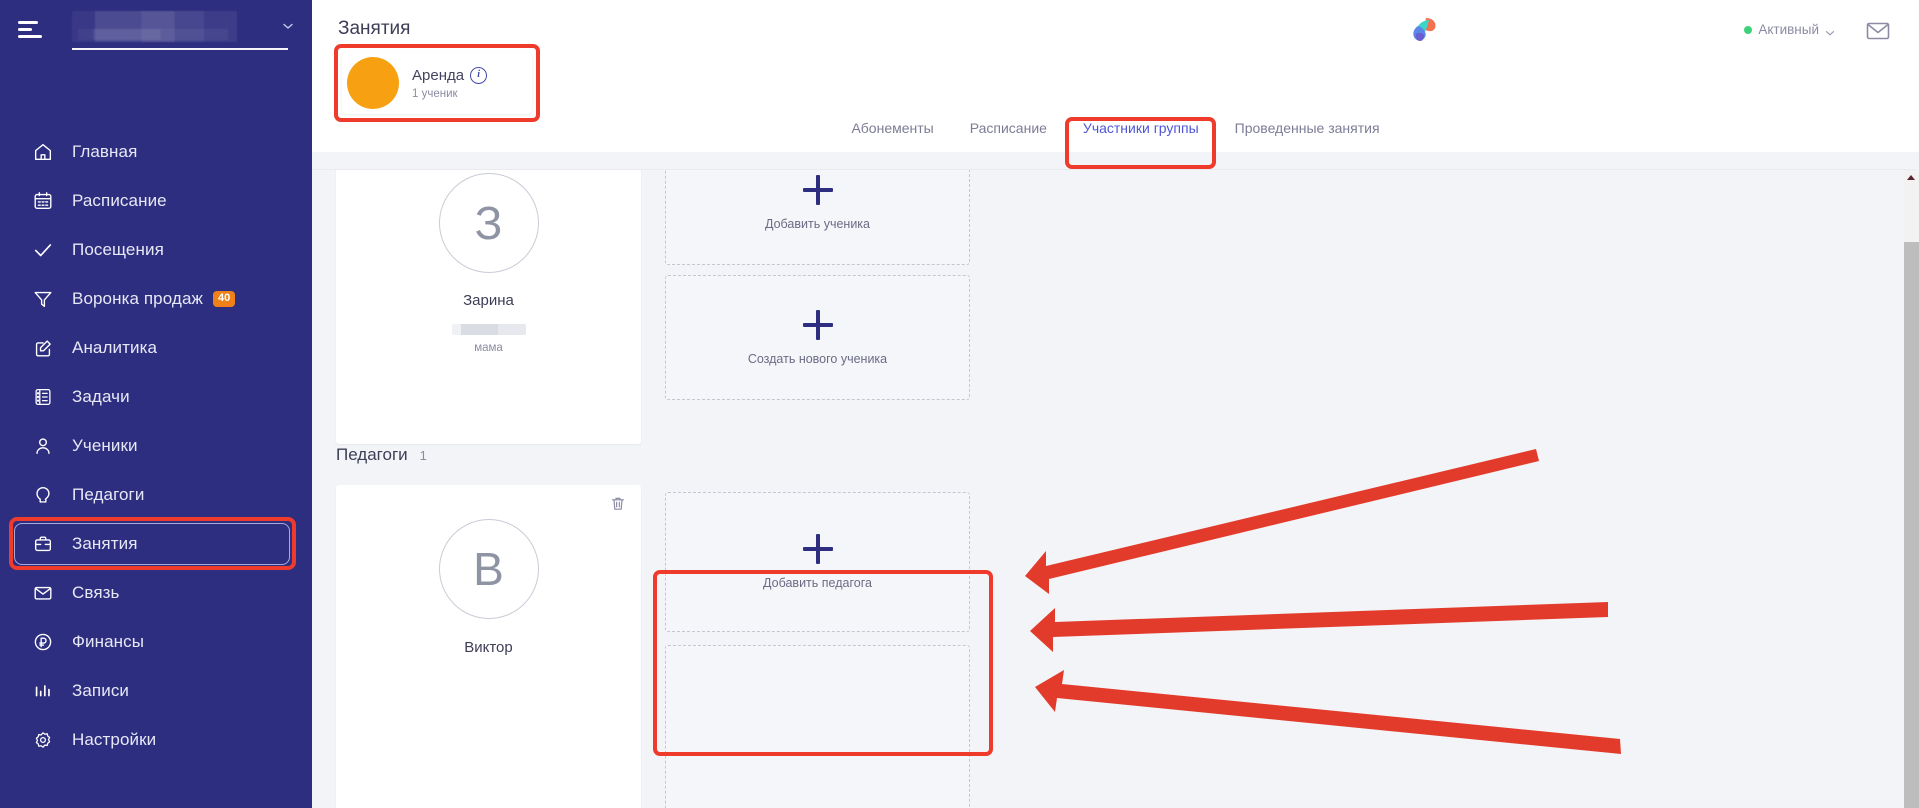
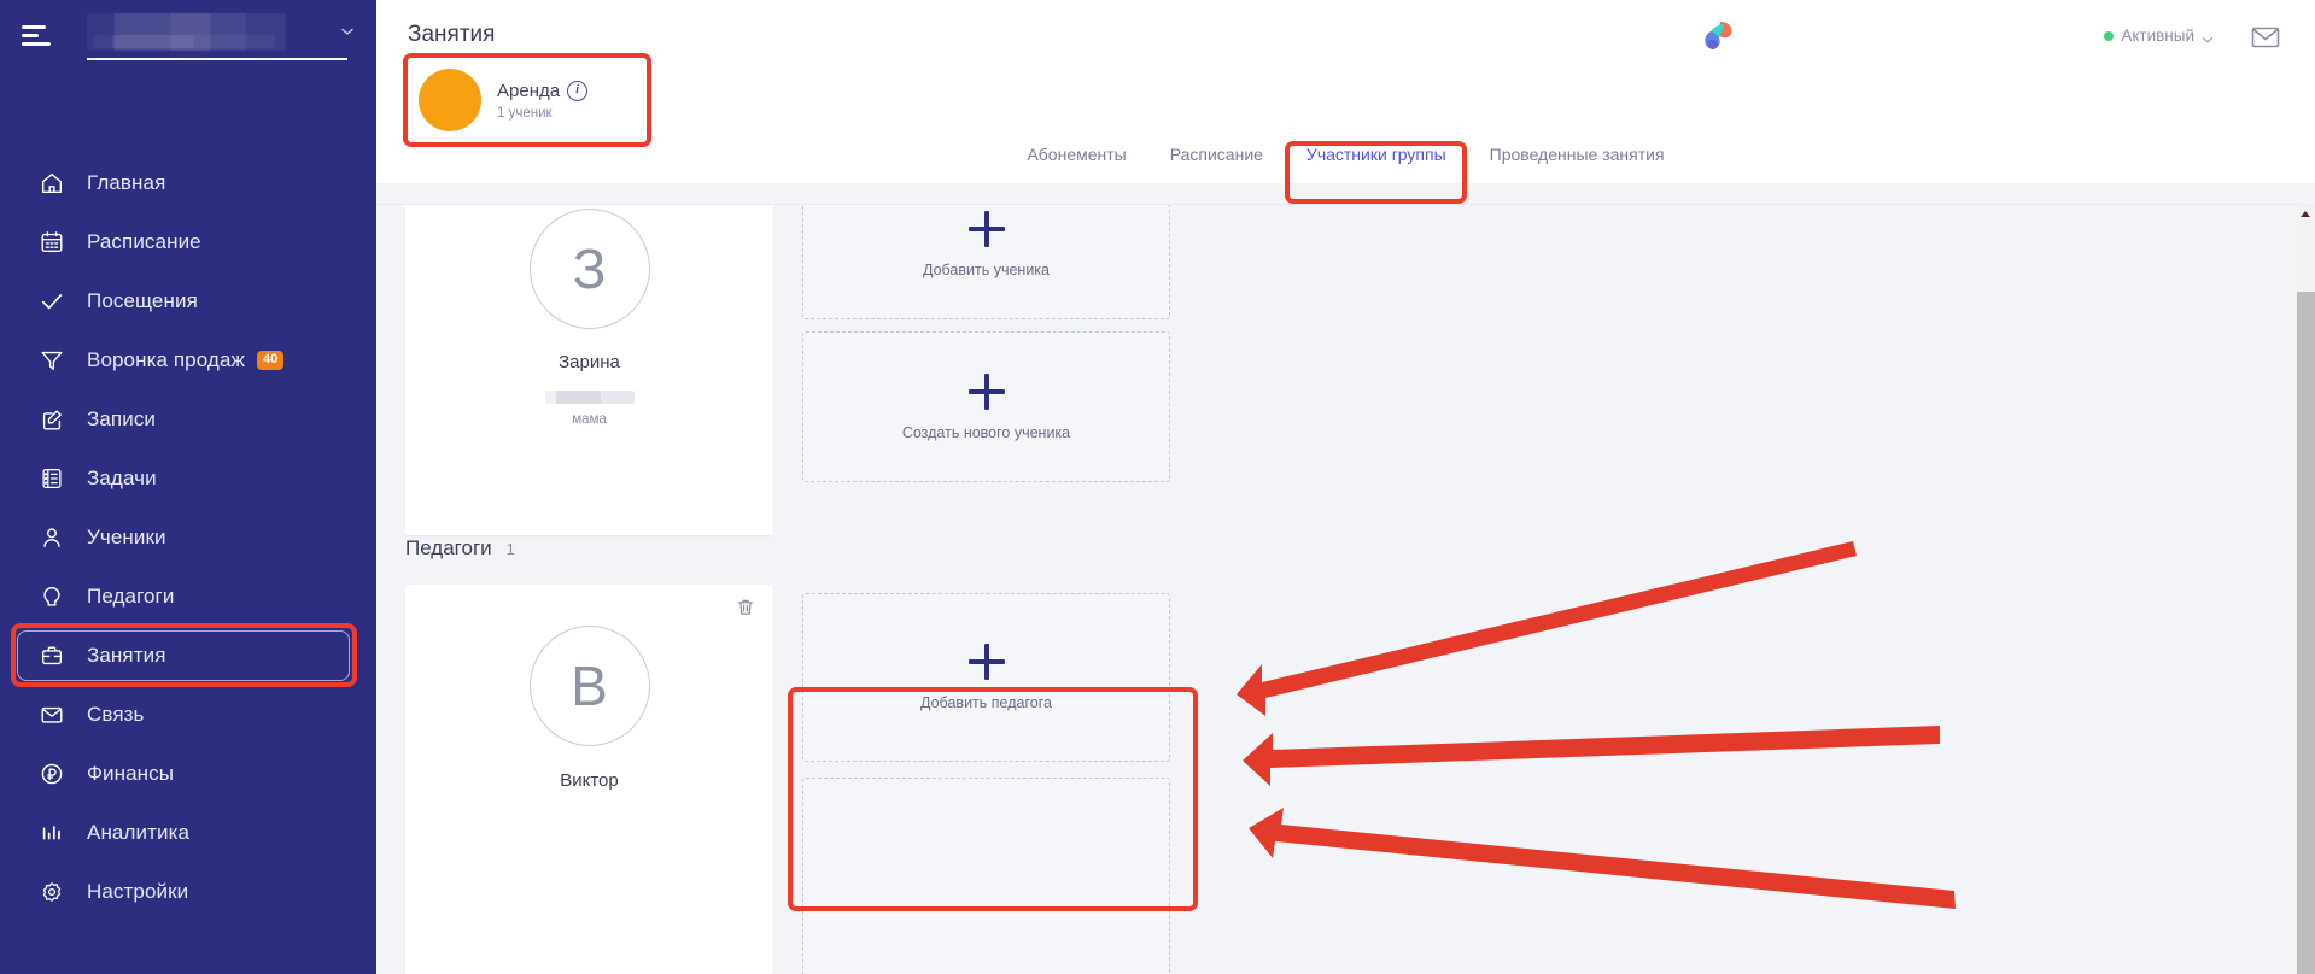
  Главная
  Расписание
  Посещения
  Воронка продаж
  40
- Аналитика
+ Записи
  Задачи
  Ученики
  Педагоги
  Занятия
  Связь
  Финансы
- Записи
+ Аналитика
  Настройки
  Занятия
  Аренда
  i
  1 ученик
  Активный
  Абонементы
  Расписание
  Участники группы
  Проведенные занятия
  З
  Зарина
  мама
  Добавить ученика
  Создать нового ученика
  Педагоги
  1
  В
  Виктор
  Добавить педагога
